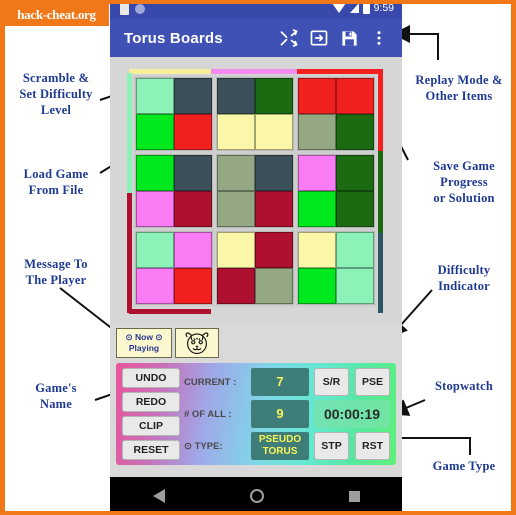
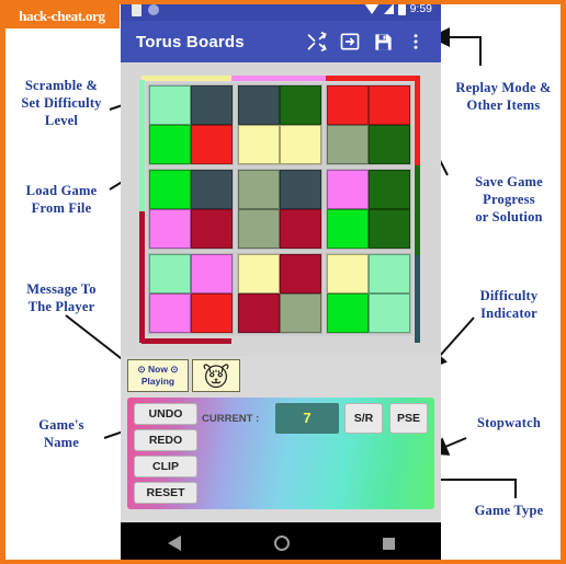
  9:59
  Torus Boards
  ⊙ Now ⊙
  Playing
  UNDO
  REDO
  CLIP
  RESET
  CURRENT :
  7
  S/R
  PSE
- # OF ALL :
- 9
- 00:00:19
- ⊙ TYPE:
- PSEUDO
- TORUS
- STP
- RST
  Scramble &
  Set Difficulty
  Level
  Load Game
  From File
  Message To
  The Player
  Game's
  Name
  Replay Mode &
  Other Items
  Save Game
  Progress
  or Solution
  Difficulty
  Indicator
  Stopwatch
  Game Type
  hack-cheat.org
